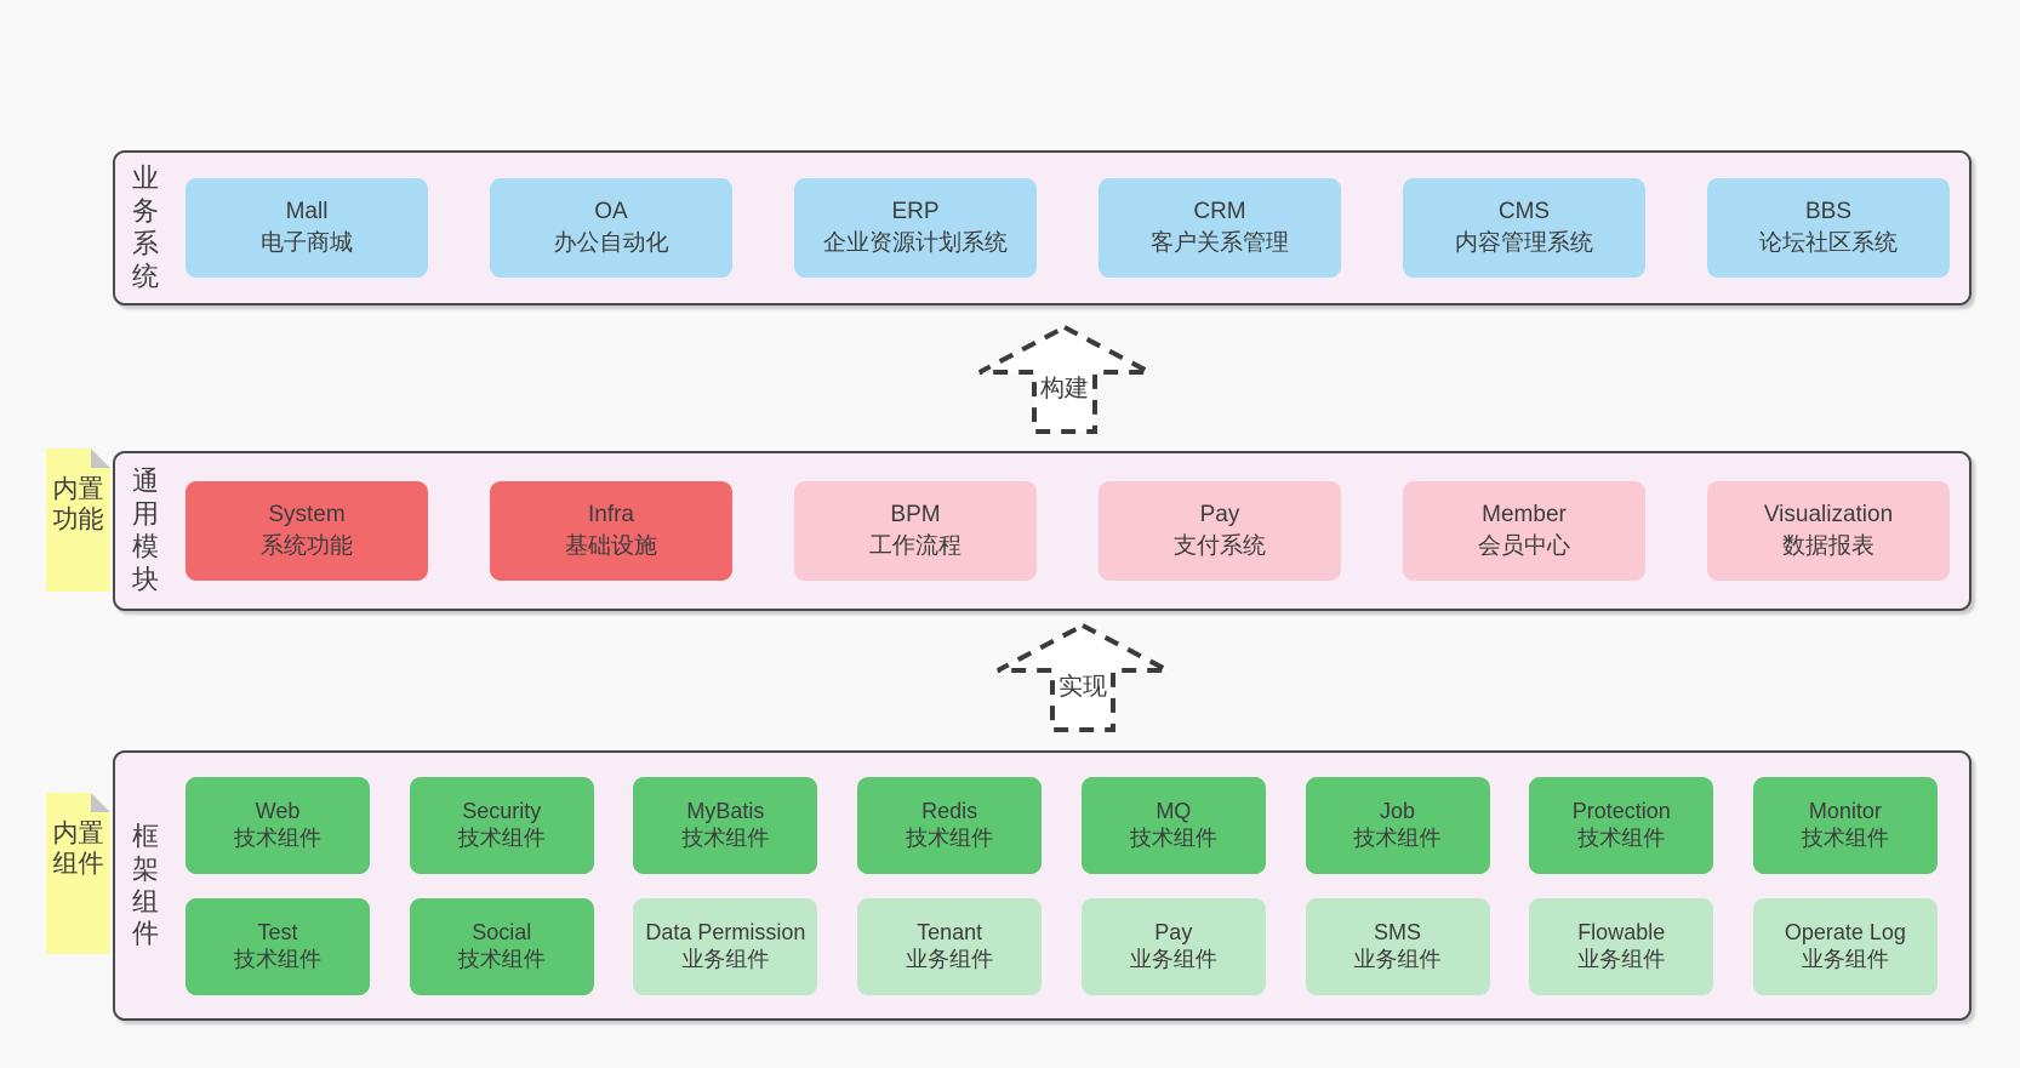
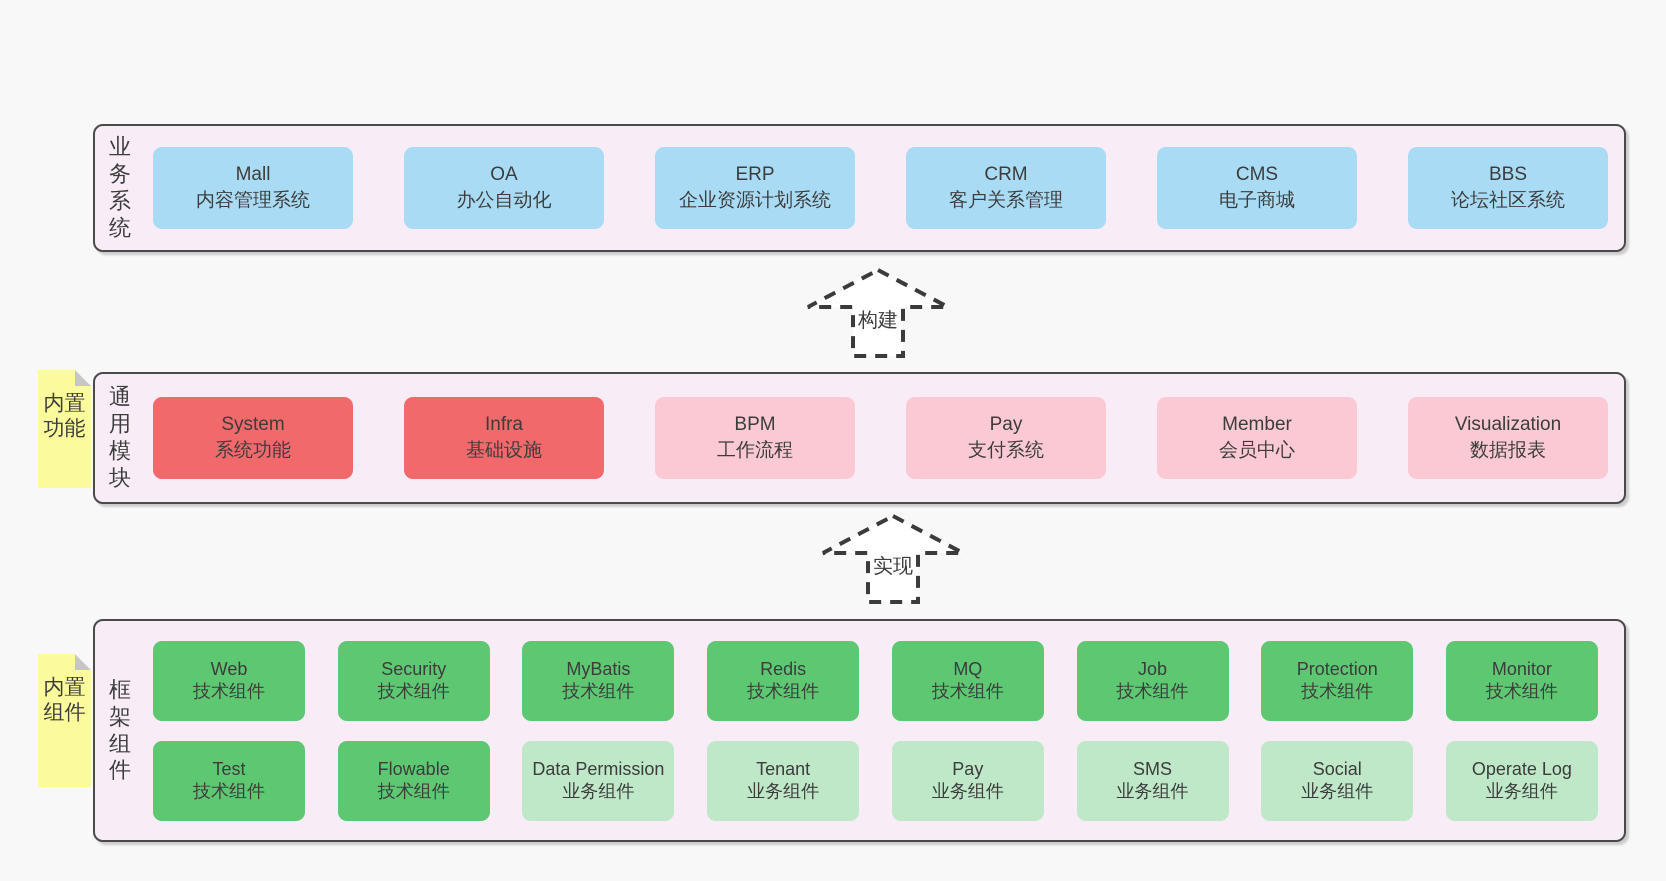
  业务系统
  Mall
- 电子商城
+ 内容管理系统
  OA
  办公自动化
  ERP
  企业资源计划系统
  CRM
  客户关系管理
  CMS
- 内容管理系统
+ 电子商城
  BBS
  论坛社区系统
  构建
  内置功能
  通用模块
  System
  系统功能
  Infra
  基础设施
  BPM
  工作流程
  Pay
  支付系统
  Member
  会员中心
  Visualization
  数据报表
  实现
  内置组件
  框架组件
  Web
  技术组件
  Security
  技术组件
  MyBatis
  技术组件
  Redis
  技术组件
  MQ
  技术组件
  Job
  技术组件
  Protection
  技术组件
  Monitor
  技术组件
  Test
  技术组件
- Social
+ Flowable
  技术组件
  Data Permission
  业务组件
  Tenant
  业务组件
  Pay
  业务组件
  SMS
  业务组件
- Flowable
+ Social
  业务组件
  Operate Log
  业务组件
